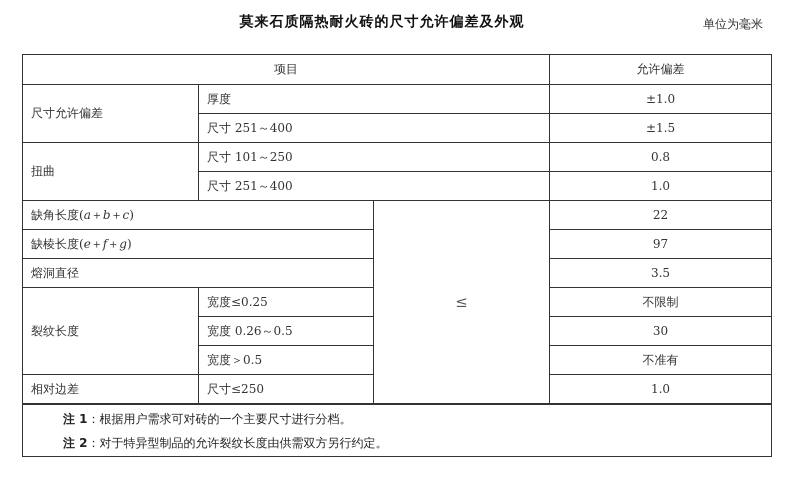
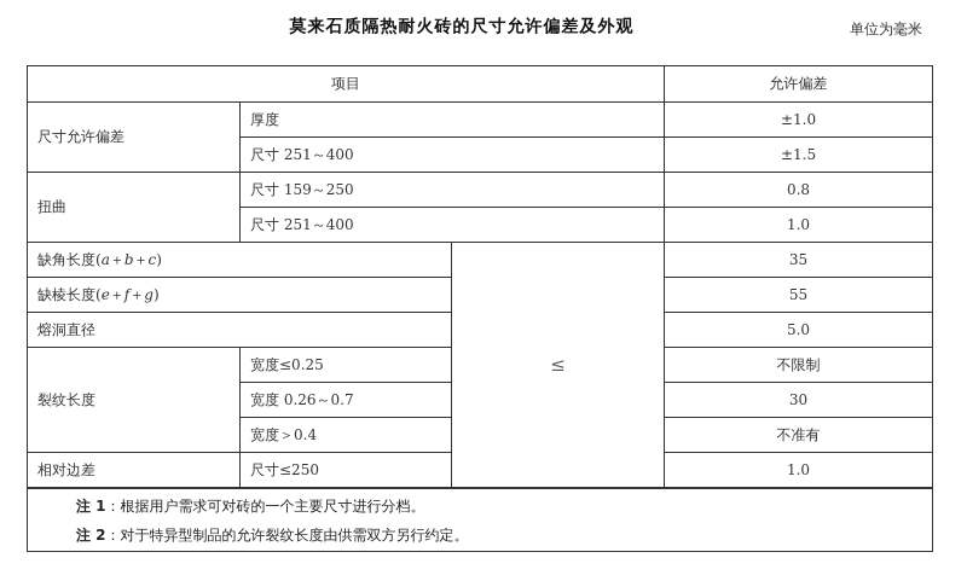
  莫来石质隔热耐火砖的尺寸允许偏差及外观
  单位为毫米
  项目	允许偏差
  尺寸允许偏差	厚度	±1.0
  尺寸 251～400	±1.5
- 扭曲	尺寸 101～250	0.8
+ 扭曲	尺寸 159～250	0.8
  尺寸 251～400	1.0
- 缺角长度(a＋b＋c)	≤	22
+ 缺角长度(a＋b＋c)	≤	35
- 缺棱长度(e＋f＋g)	97
+ 缺棱长度(e＋f＋g)	55
- 熔洞直径	3.5
+ 熔洞直径	5.0
  裂纹长度	宽度≤0.25	不限制
- 宽度 0.26～0.5	30
+ 宽度 0.26～0.7	30
- 宽度＞0.5	不准有
+ 宽度＞0.4	不准有
  相对边差	尺寸≤250	1.0
  注 1：根据用户需求可对砖的一个主要尺寸进行分档。 注 2：对于特异型制品的允许裂纹长度由供需双方另行约定。
